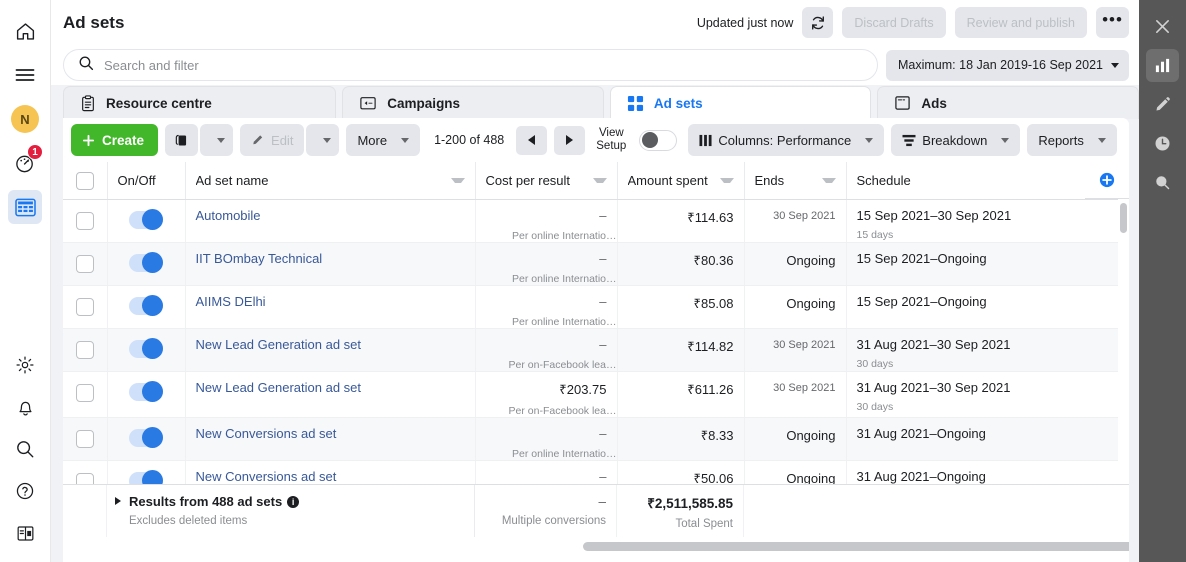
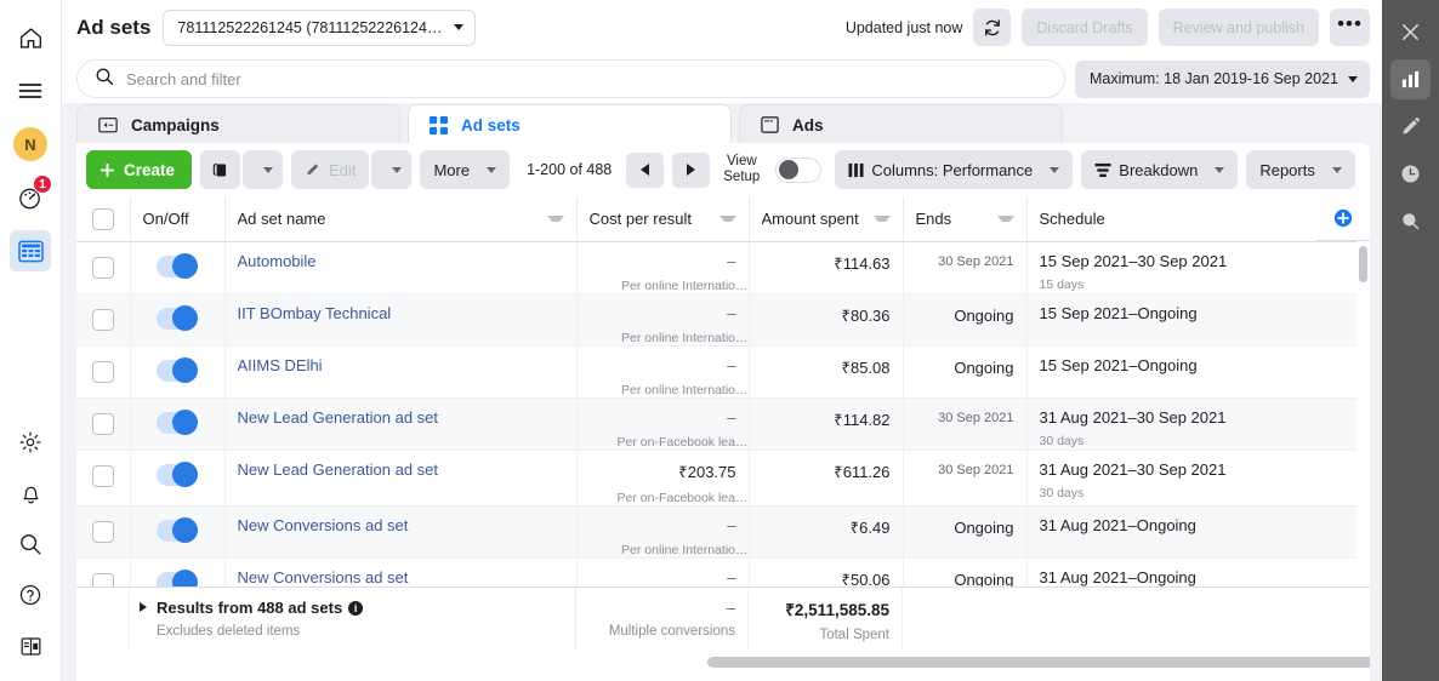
  N
  1
  Ad sets
+ 781112522261245 (78111252226124…
  Updated just now
  Discard Drafts
  Review and publish
  •••
  Search and filter
  Maximum: 18 Jan 2019-16 Sep 2021
- Resource centre
  Campaigns
  Ad sets
  Ads
  Create
  Edit
  More
  1-200 of 488
  View
  Setup
  Columns: Performance
  Breakdown
  Reports
  	On/Off	Ad set name	Cost per result	Amount spent	Ends	Schedule
  		Automobile	–Per online Internatio…	₹114.63	30 Sep 2021	15 Sep 2021–30 Sep 202115 days
  		IIT BOmbay Technical	–Per online Internatio…	₹80.36	Ongoing	15 Sep 2021–Ongoing
  		AIIMS DElhi	–Per online Internatio…	₹85.08	Ongoing	15 Sep 2021–Ongoing
  		New Lead Generation ad set	–Per on-Facebook lea…	₹114.82	30 Sep 2021	31 Aug 2021–30 Sep 202130 days
  		New Lead Generation ad set	₹203.75Per on-Facebook lea…	₹611.26	30 Sep 2021	31 Aug 2021–30 Sep 202130 days
- 		New Conversions ad set	–Per online Internatio…	₹8.33	Ongoing	31 Aug 2021–Ongoing
+ 		New Conversions ad set	–Per online Internatio…	₹6.49	Ongoing	31 Aug 2021–Ongoing
  		New Conversions ad set	–	₹50.06	Ongoing	31 Aug 2021–Ongoing
  Results from 488 ad sets
  i
  Excludes deleted items
  –
  Multiple conversions
  ₹2,511,585.85
  Total Spent
